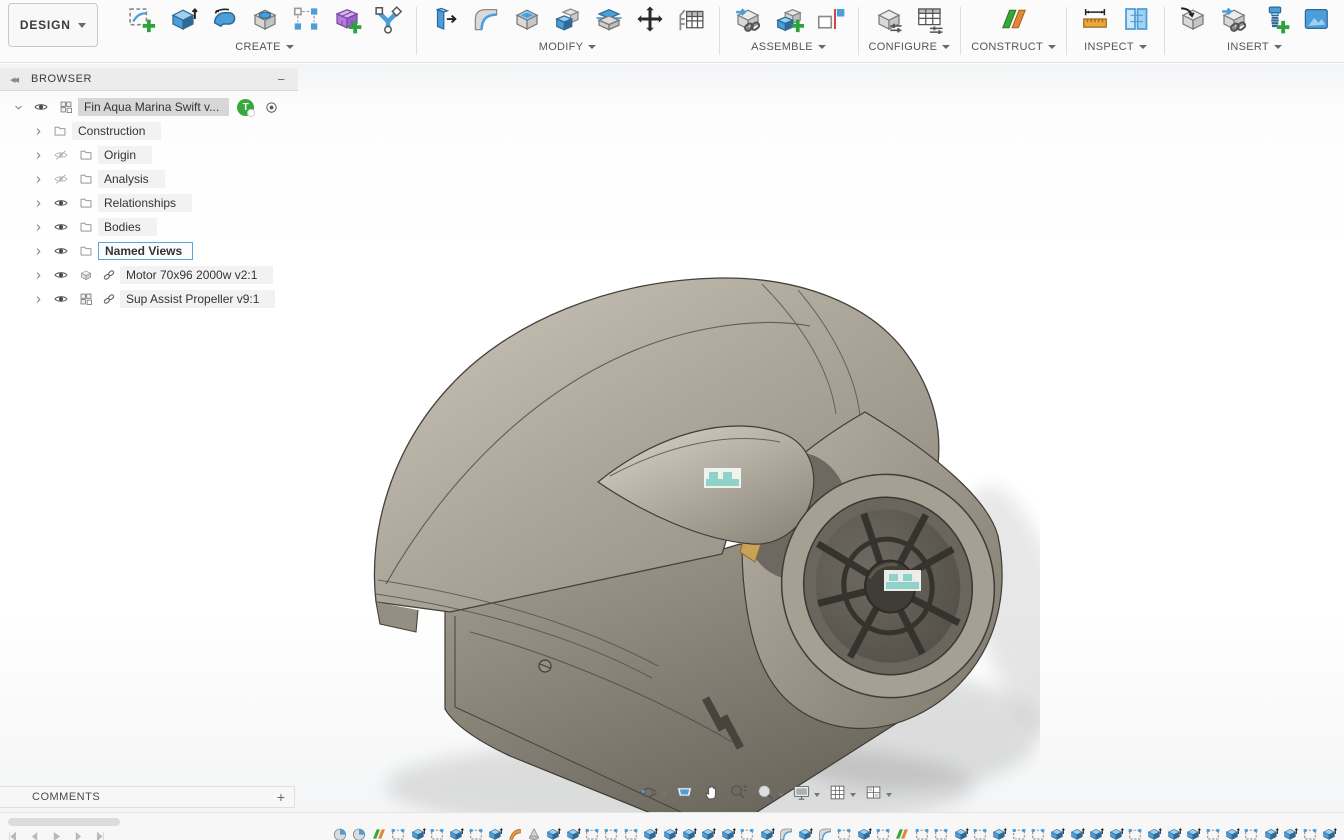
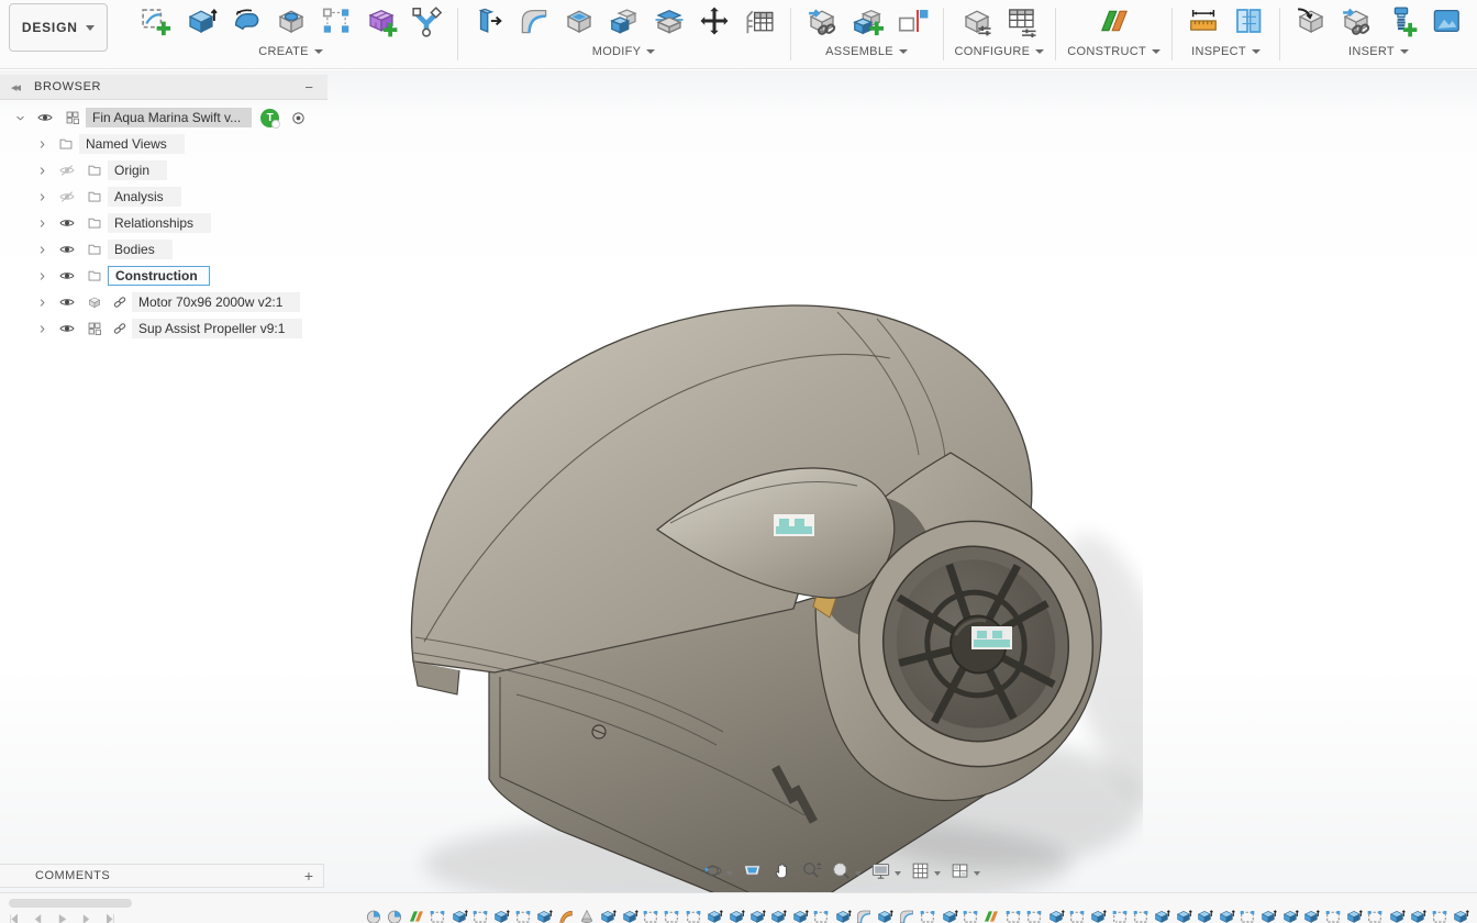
  DESIGN
  CREATE
  MODIFY
  ASSEMBLE
  CONFIGURE
  CONSTRUCT
  INSPECT
  INSERT
  ◂◂
  BROWSER
  −
  Fin Aqua Marina Swift v...
  T
- Construction
+ Named Views
  Origin
  Analysis
  Relationships
  Bodies
- Named Views
+ Construction
  Motor 70x96 2000w v2:1
  Sup Assist Propeller v9:1
  COMMENTS
  +
